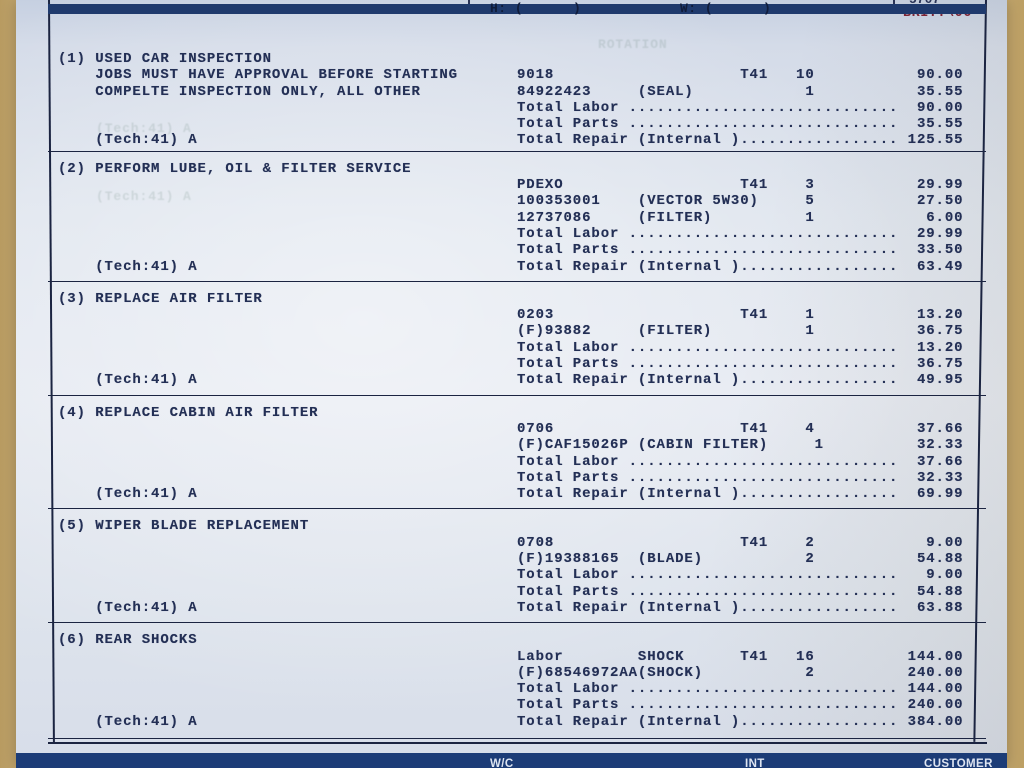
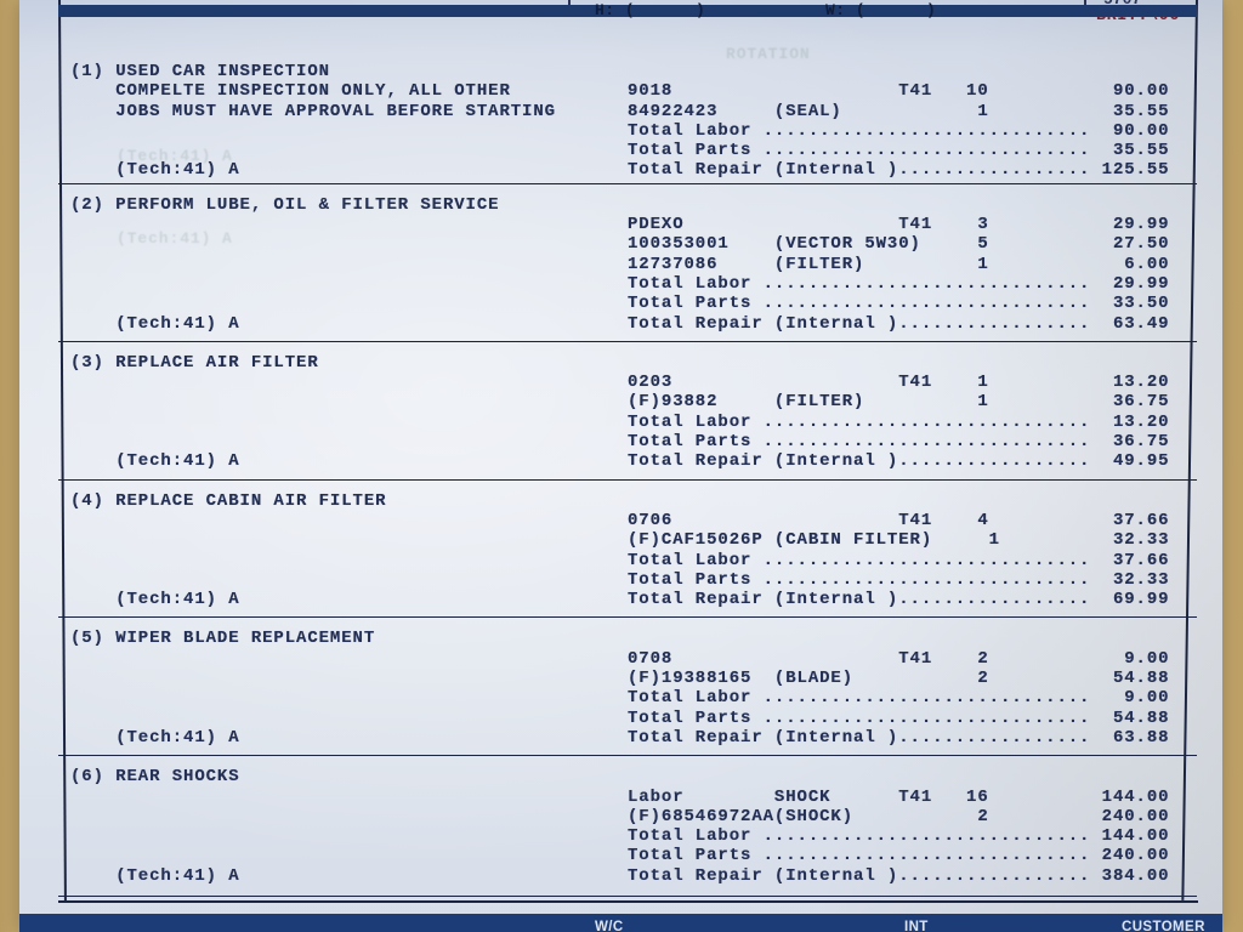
  H: ( )
  W: ( )
  (1) USED CAR INSPECTION
- JOBS MUST HAVE APPROVAL BEFORE STARTING
+ COMPELTE INSPECTION ONLY, ALL OTHER
  9018 T41 10 90.00
- COMPELTE INSPECTION ONLY, ALL OTHER
+ JOBS MUST HAVE APPROVAL BEFORE STARTING
  84922423 (SEAL) 1 35.55
  Total Labor ............................. 90.00
  Total Parts ............................. 35.55
  (Tech:41) A
  Total Repair (Internal )................. 125.55
  (2) PERFORM LUBE, OIL & FILTER SERVICE
  PDEXO T41 3 29.99
  100353001 (VECTOR 5W30) 5 27.50
  12737086 (FILTER) 1 6.00
  Total Labor ............................. 29.99
  Total Parts ............................. 33.50
  (Tech:41) A
  Total Repair (Internal )................. 63.49
  (3) REPLACE AIR FILTER
  0203 T41 1 13.20
  (F)93882 (FILTER) 1 36.75
  Total Labor ............................. 13.20
  Total Parts ............................. 36.75
  (Tech:41) A
  Total Repair (Internal )................. 49.95
  (4) REPLACE CABIN AIR FILTER
  0706 T41 4 37.66
  (F)CAF15026P (CABIN FILTER) 1 32.33
  Total Labor ............................. 37.66
  Total Parts ............................. 32.33
  (Tech:41) A
  Total Repair (Internal )................. 69.99
  (5) WIPER BLADE REPLACEMENT
  0708 T41 2 9.00
  (F)19388165 (BLADE) 2 54.88
  Total Labor ............................. 9.00
  Total Parts ............................. 54.88
  (Tech:41) A
  Total Repair (Internal )................. 63.88
  (6) REAR SHOCKS
  Labor SHOCK T41 16 144.00
  (F)68546972AA(SHOCK) 2 240.00
  Total Labor ............................. 144.00
  Total Parts ............................. 240.00
  (Tech:41) A
  Total Repair (Internal )................. 384.00
  W/C
  INT
  CUSTOMER
  ROTATION
  (Tech:41) A
  (Tech:41) A
